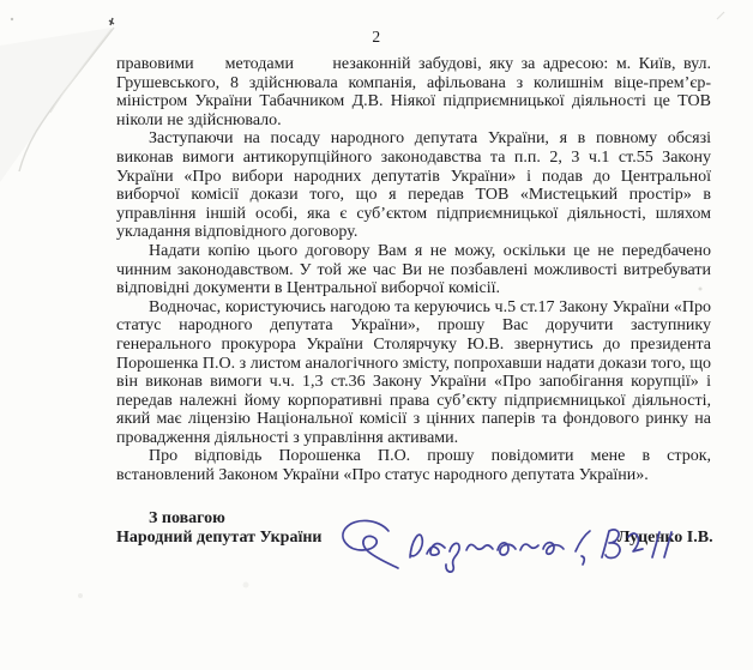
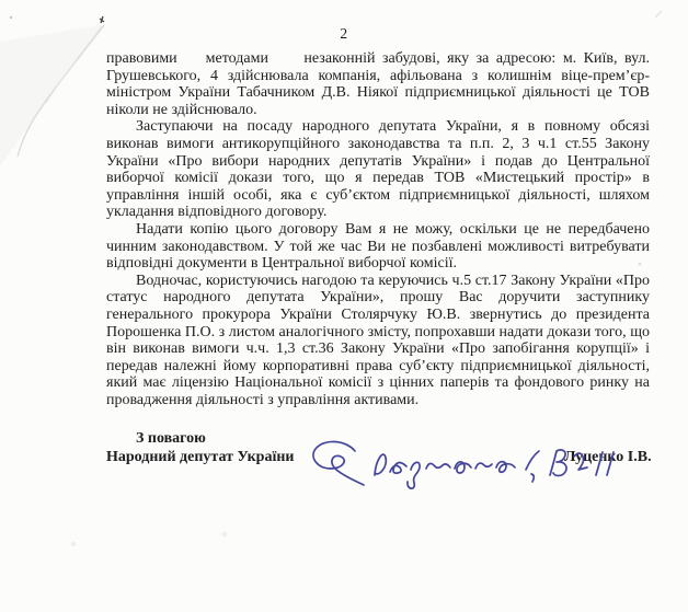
  2
- правовими методами незаконній забудові, яку за адресою: м. Київ, вул. Грушевського, 8 здійснювала компанія, афільована з колишнім віце-прем’єр-міністром України Табачником Д.В. Ніякої підприємницької діяльності це ТОВ ніколи не здійснювало.
+ правовими методами незаконній забудові, яку за адресою: м. Київ, вул. Грушевського, 4 здійснювала компанія, афільована з колишнім віце-прем’єр-міністром України Табачником Д.В. Ніякої підприємницької діяльності це ТОВ ніколи не здійснювало.
  Заступаючи на посаду народного депутата України, я в повному обсязі виконав вимоги антикорупційного законодавства та п.п. 2, 3 ч.1 ст.55 Закону України «Про вибори народних депутатів України» і подав до Центральної виборчої комісії докази того, що я передав ТОВ «Мистецький простір» в управління іншій особі, яка є суб’єктом підприємницької діяльності, шляхом укладання відповідного договору.
  Надати копію цього договору Вам я не можу, оскільки це не передбачено чинним законодавством. У той же час Ви не позбавлені можливості витребувати відповідні документи в Центральної виборчої комісії.
  Водночас, користуючись нагодою та керуючись ч.5 ст.17 Закону України «Про статус народного депутата України», прошу Вас доручити заступнику генерального прокурора України Столярчуку Ю.В. звернутись до президента Порошенка П.О. з листом аналогічного змісту, попрохавши надати докази того, що він виконав вимоги ч.ч. 1,3 ст.36 Закону України «Про запобігання корупції» і передав належні йому корпоративні права суб’єкту підприємницької діяльності, який має ліцензію Національної комісії з цінних паперів та фондового ринку на провадження діяльності з управління активами.
- Про відповідь Порошенка П.О. прошу повідомити мене в строк, встановлений Законом України «Про статус народного депутата України».
  З повагою
  Народний депутат України
  Луцено І.В.
